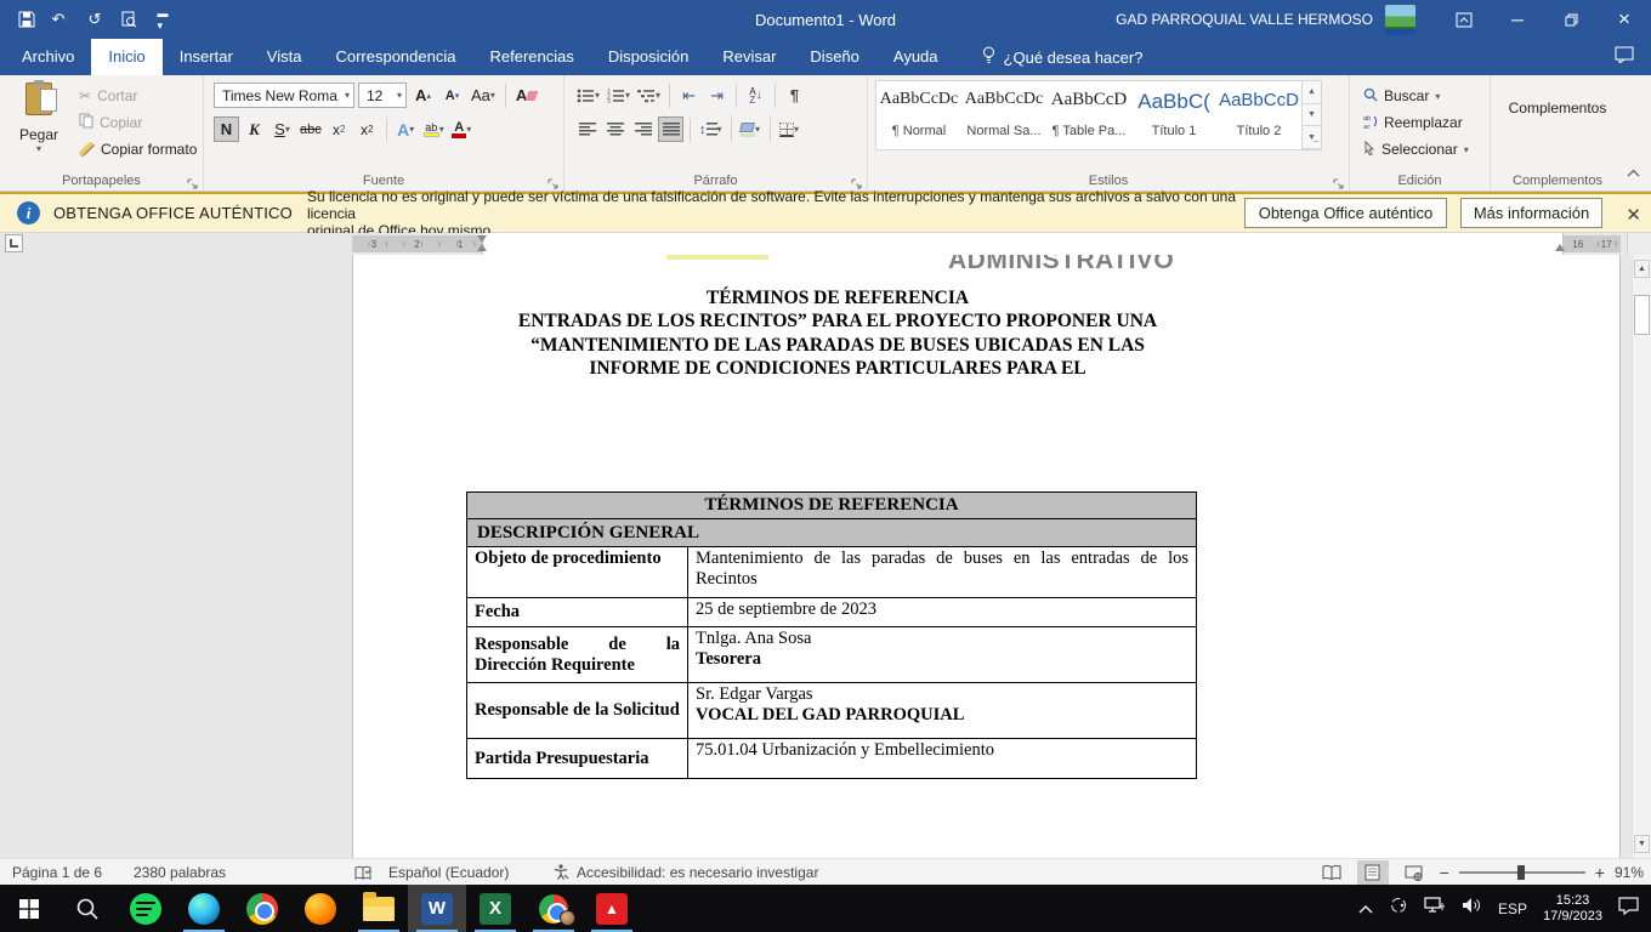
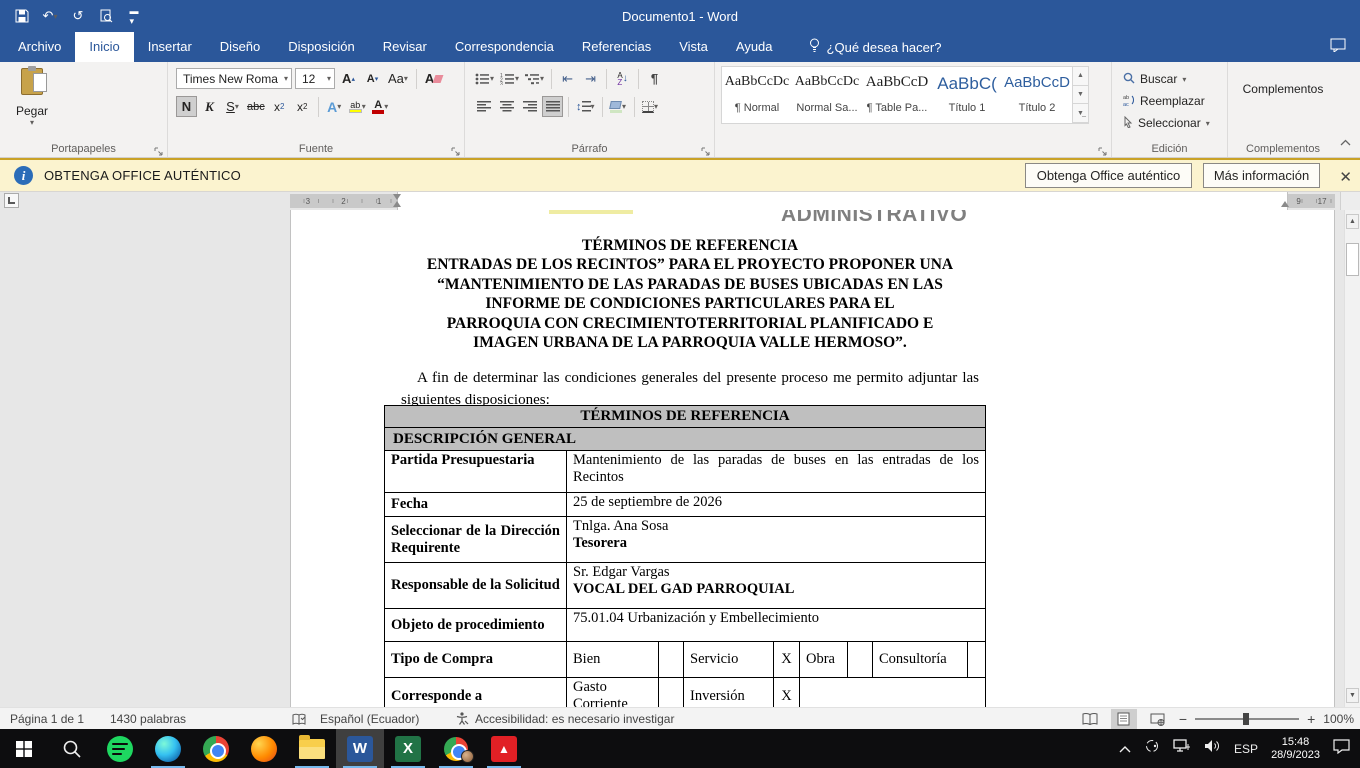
  ↶
  ▾
  ↺
  ▬
  ▾
  Documento1 - Word
- GAD PARROQUIAL VALLE HERMOSO
- ─
- ×
  Archivo
  Inicio
  Insertar
- Vista
+ Diseño
- Correspondencia
+ Disposición
- Referencias
+ Revisar
- Disposición
+ Correspondencia
- Revisar
+ Referencias
- Diseño
+ Vista
  Ayuda
  ¿Qué desea hacer?
  Pegar
  ▾
- ✂
- Cortar
- Copiar
- Copiar formato
  Portapapeles
  Times New Roma
  ▾
  12
  ▾
  A
  A
  Aa
  ▾
  A
  N
  K
  S
  ▾
  abc
  x
  2
  x
  2
  A
  ▾
  ab
  ▾
  A
  ▾
  Fuente
  ▾
  ▾
  ▾
  ⇤
  ⇥
  A
  Z
  ↓
  ¶
  ↕
  ▾
  ▾
  ▾
  Párrafo
  AaBbCcDc
  ¶ Normal
  AaBbCcDc
  Normal Sa...
  AaBbCcD
  ¶ Table Pa...
  AaBbC(
  Título 1
  AaBbCcD
  Título 2
- Estilos
  Buscar
  ▾
  Reemplazar
  Seleccionar
  ▾
  Edición
  Complementos
  Complementos
  i
  OBTENGA OFFICE AUTÉNTICO
- Su licencia no es original y puede ser víctima de una falsificación de software. Evite las interrupciones y mantenga sus archivos a salvo con una licencia
- original de Office hoy mismo.
  Obtenga Office auténtico
  Más información
  ✕
  3
  2
  1
- 16
+ 9
  17
  ADMINISTRATIVO
  TÉRMINOS DE REFERENCIA
  ENTRADAS DE LOS RECINTOS” PARA EL PROYECTO PROPONER UNA
  “MANTENIMIENTO DE LAS PARADAS DE BUSES UBICADAS EN LAS
  INFORME DE CONDICIONES PARTICULARES PARA EL
+ PARROQUIA CON CRECIMIENTOTERRITORIAL PLANIFICADO E
+ IMAGEN URBANA DE LA PARROQUIA VALLE HERMOSO”.
+ A fin de determinar las condiciones generales del presente proceso me permito adjuntar las siguientes disposiciones:
  TÉRMINOS DE REFERENCIA
  DESCRIPCIÓN GENERAL
- Objeto de procedimiento	Mantenimiento de las paradas de buses en las entradas de los Recintos
+ Partida Presupuestaria	Mantenimiento de las paradas de buses en las entradas de los Recintos
- Fecha	25 de septiembre de 2023
+ Fecha	25 de septiembre de 2026
- Responsable de la Dirección Requirente	Tnlga. Ana SosaTesorera
+ Seleccionar de la Dirección Requirente	Tnlga. Ana SosaTesorera
  Responsable de la Solicitud	Sr. Edgar VargasVOCAL DEL GAD PARROQUIAL
- Partida Presupuestaria	75.01.04 Urbanización y Embellecimiento
+ Objeto de procedimiento	75.01.04 Urbanización y Embellecimiento
+ Tipo de Compra	Bien		Servicio	X	Obra		Consultoría
+ Corresponde a	Gasto Corriente		Inversión	X
- Página 1 de 6
+ Página 1 de 1
- 2380 palabras
+ 1430 palabras
  Español (Ecuador)
  Accesibilidad: es necesario investigar
  −
  +
- 91%
+ 100%
  W
  X
  ▲
  ESP
- 15:23
+ 15:48
- 17/9/2023
+ 28/9/2023
